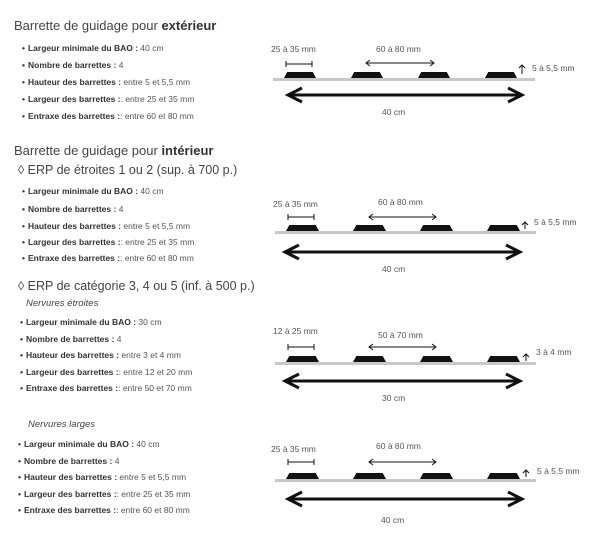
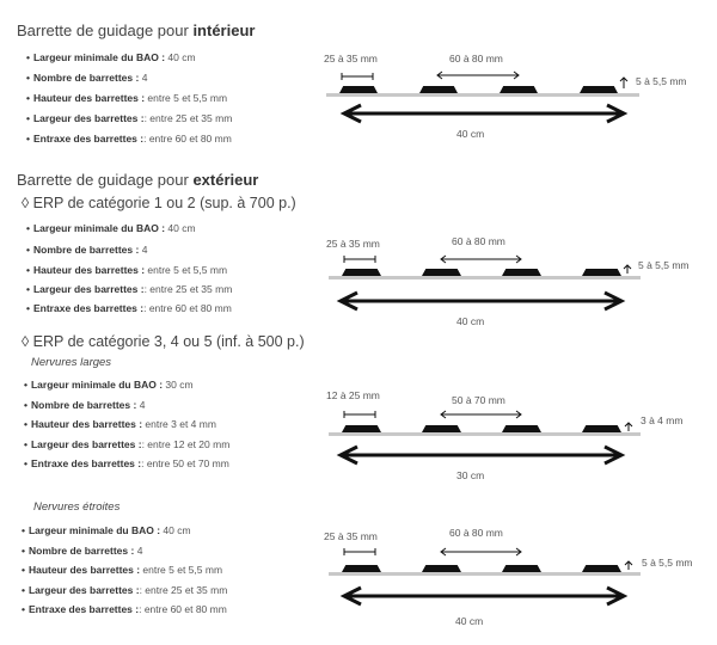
- Barrette de guidage pour extérieur
+ Barrette de guidage pour intérieur
  • Largeur minimale du BAO : 40 cm
  • Nombre de barrettes : 4
  • Hauteur des barrettes : entre 5 et 5,5 mm
  • Largeur des barrettes :: entre 25 et 35 mm
  • Entraxe des barrettes :: entre 60 et 80 mm
  25 à 35 mm
  60 à 80 mm
  5 à 5,5 mm
  40 cm
- Barrette de guidage pour intérieur
+ Barrette de guidage pour extérieur
- ◊ ERP de étroites 1 ou 2 (sup. à 700 p.)
+ ◊ ERP de catégorie 1 ou 2 (sup. à 700 p.)
  • Largeur minimale du BAO : 40 cm
  • Nombre de barrettes : 4
  • Hauteur des barrettes : entre 5 et 5,5 mm
  • Largeur des barrettes :: entre 25 et 35 mm
  • Entraxe des barrettes :: entre 60 et 80 mm
  25 à 35 mm
  60 à 80 mm
  5 à 5,5 mm
  40 cm
  ◊ ERP de catégorie 3, 4 ou 5 (inf. à 500 p.)
- Nervures étroites
+ Nervures larges
  • Largeur minimale du BAO : 30 cm
  • Nombre de barrettes : 4
  • Hauteur des barrettes : entre 3 et 4 mm
  • Largeur des barrettes :: entre 12 et 20 mm
  • Entraxe des barrettes :: entre 50 et 70 mm
  12 à 25 mm
  50 à 70 mm
  3 à 4 mm
  30 cm
- Nervures larges
+ Nervures étroites
  • Largeur minimale du BAO : 40 cm
  • Nombre de barrettes : 4
  • Hauteur des barrettes : entre 5 et 5,5 mm
  • Largeur des barrettes :: entre 25 et 35 mm
  • Entraxe des barrettes :: entre 60 et 80 mm
  25 à 35 mm
  60 à 80 mm
  5 à 5,5 mm
  40 cm
